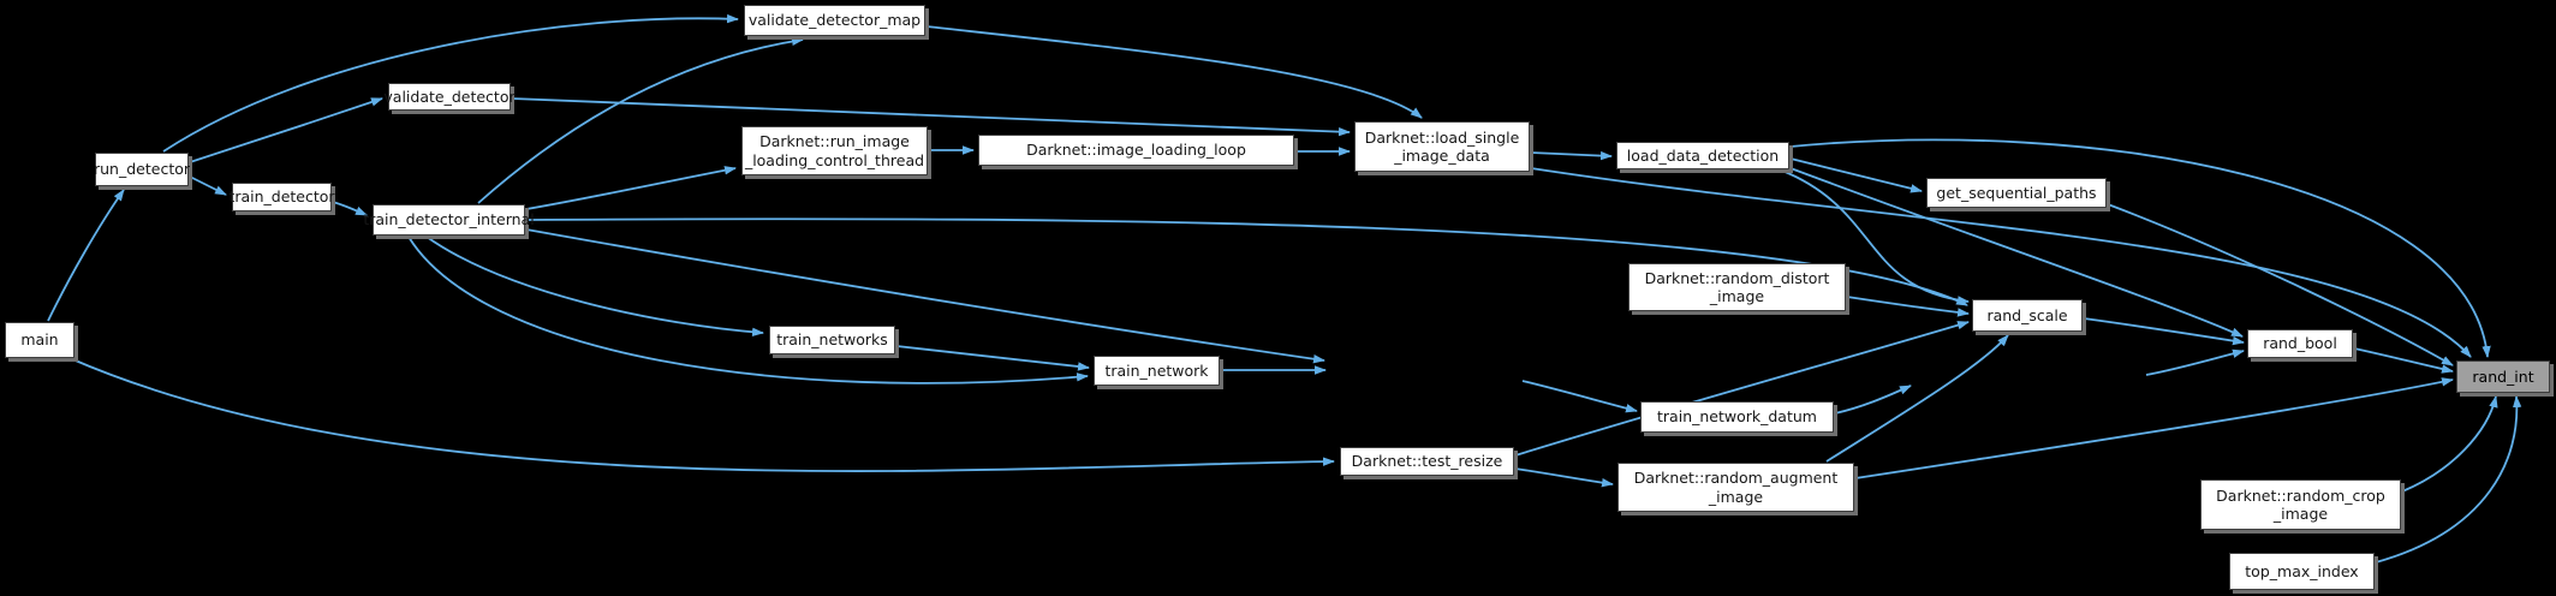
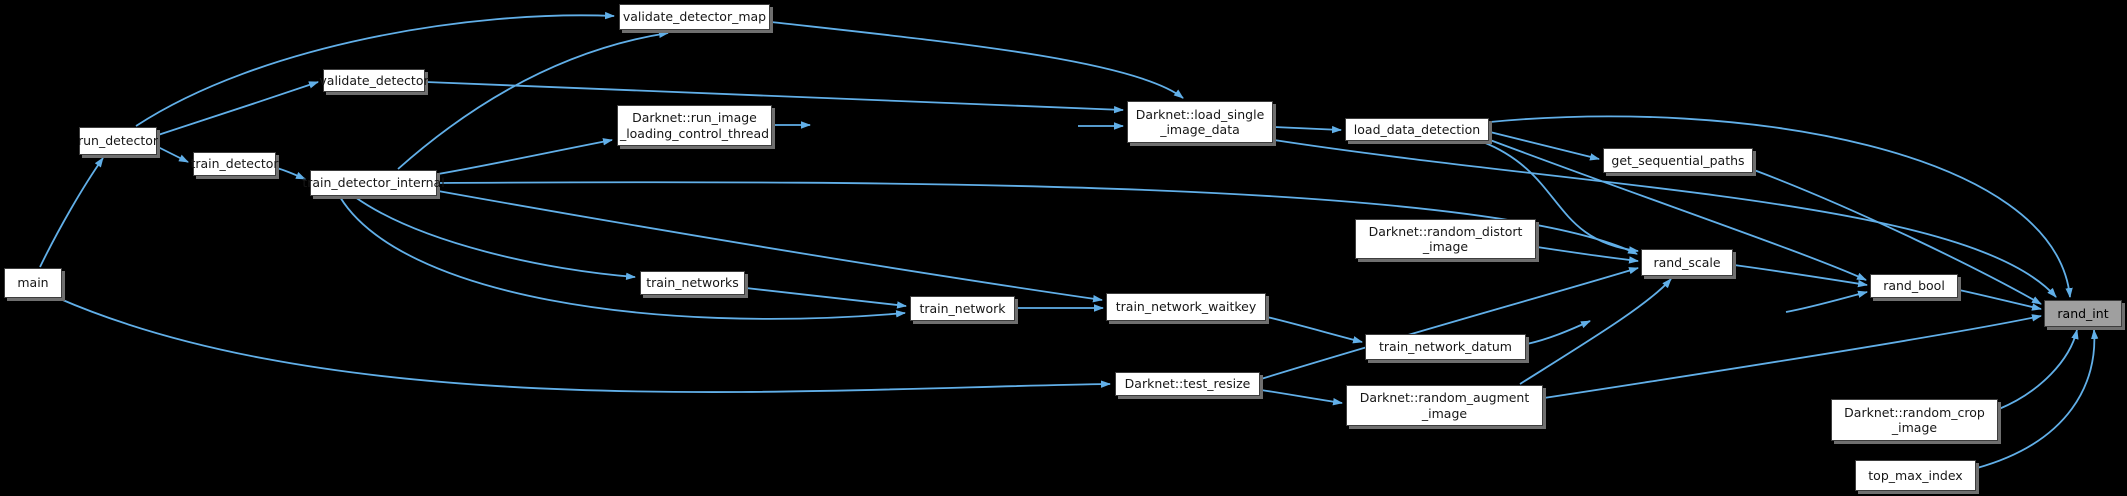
  main
  run_detector
  train_detector
  validate_detector
  validate_detector_map
  train_detector_internal
  Darknet::run_image
  _loading_control_thread
- Darknet::image_loading_loop
  Darknet::load_single
  _image_data
  load_data_detection
  get_sequential_paths
  rand_scale
  rand_bool
  rand_int
  Darknet::random_distort
  _image
  train_network_datum
  train_networks
  train_network
+ train_network_waitkey
  Darknet::test_resize
  Darknet::random_augment
  _image
  Darknet::random_crop
  _image
  top_max_index
